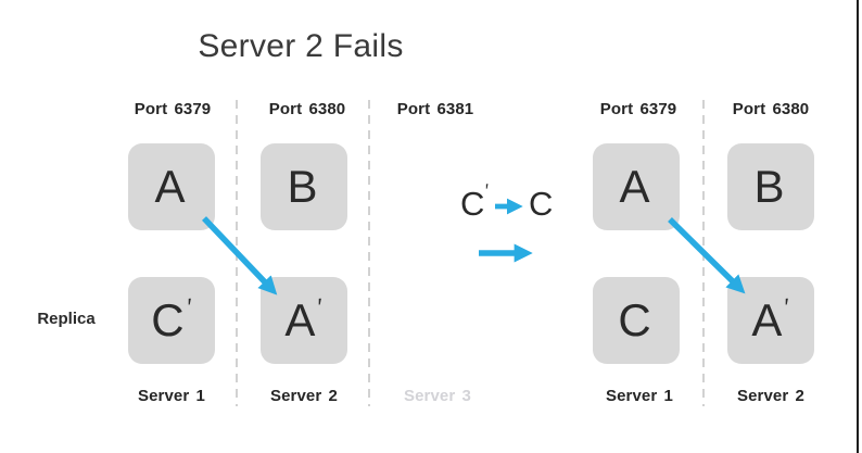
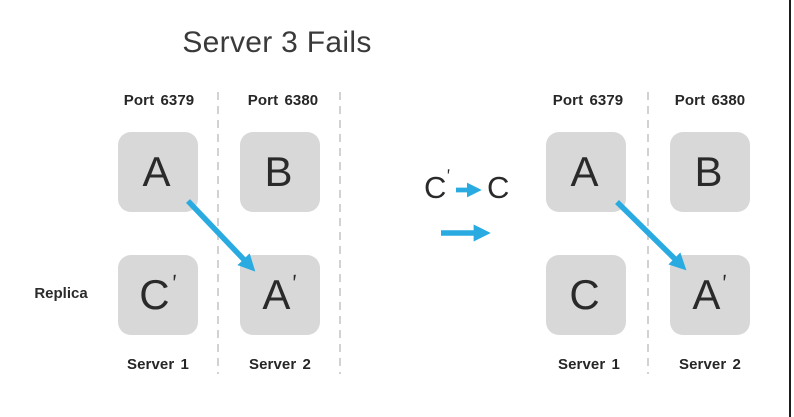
- Server 2 Fails
+ Server 3 Fails
  Port 6379
  Port 6380
- Port 6381
  Port 6379
  Port 6380
  Replica
  A
  B
  C
  A
  A
  B
  C
  A
  C
  C
  Server 1
  Server 2
- Server 3
  Server 1
  Server 2
